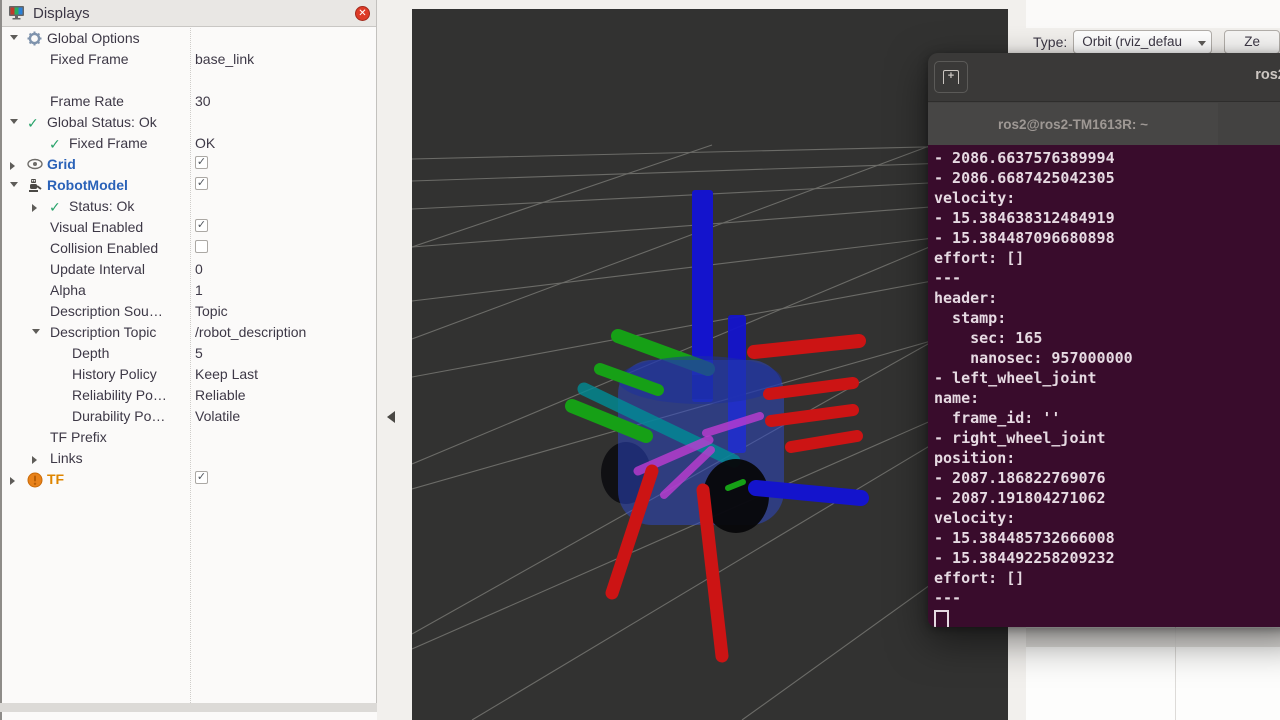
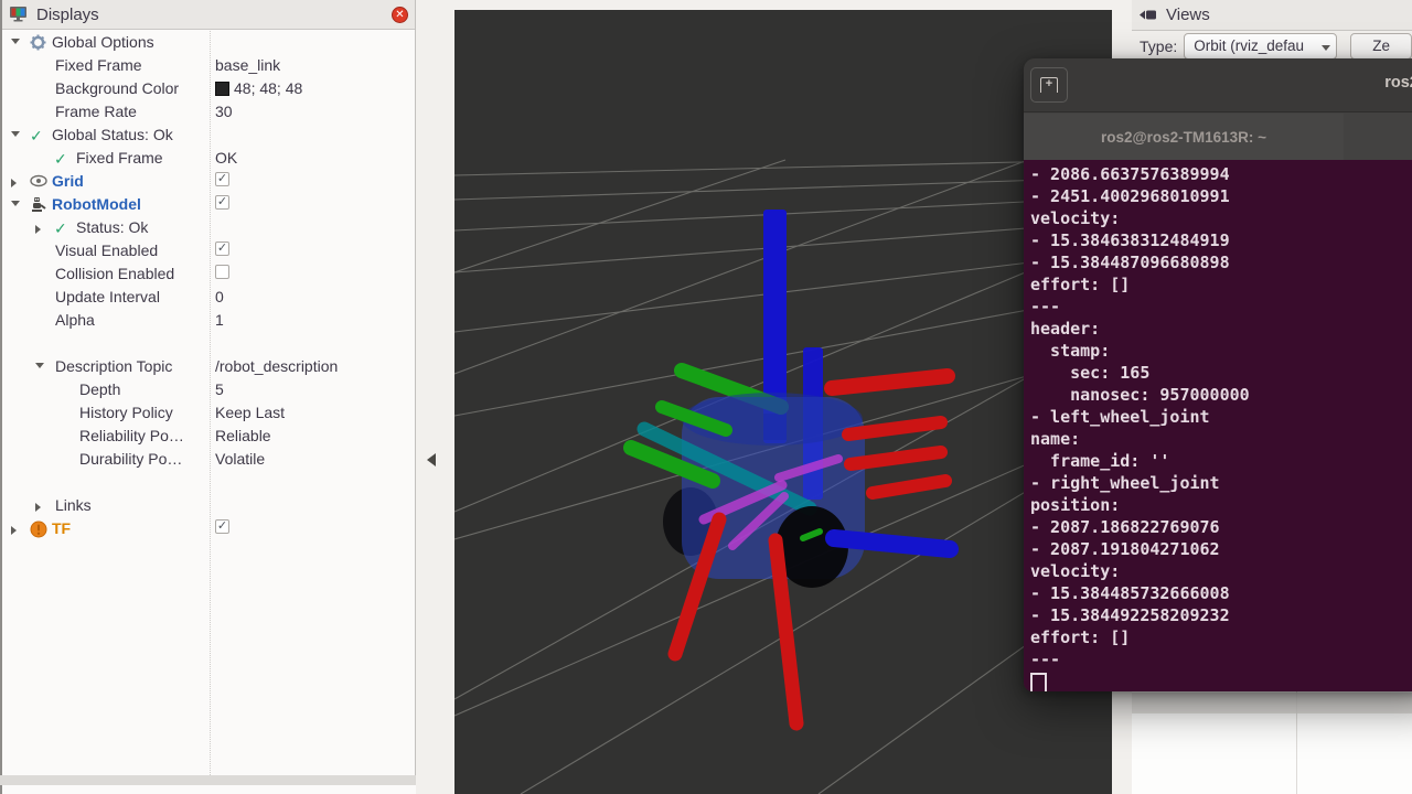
  Displays
  ✕
  Global Options
  Fixed Frame
  base_link
+ Background Color
+ 48; 48; 48
  Frame Rate
  30
  ✓
  Global Status: Ok
  ✓
  Fixed Frame
  OK
  Grid
  ✓
  RobotModel
  ✓
  ✓
  Status: Ok
  Visual Enabled
  ✓
  Collision Enabled
  Update Interval
  0
  Alpha
  1
- Description Sou…
- Topic
  Description Topic
  /robot_description
  Depth
  5
  History Policy
  Keep Last
  Reliability Po…
  Reliable
  Durability Po…
  Volatile
- TF Prefix
  Links
  TF
  ✓
+ Views
  Type:
  Orbit (rviz_defau
  Ze
  +
  ros2@ros2-TM1613R: ~
  - 2086.6637576389994
- - 2086.6687425042305
+ - 2451.4002968010991
  velocity:
  - 15.384638312484919
  - 15.384487096680898
  effort: []
  ---
  header:
  stamp:
  sec: 165
  nanosec: 957000000
  - left_wheel_joint
  name:
  frame_id: ''
  - right_wheel_joint
  position:
  - 2087.186822769076
  - 2087.191804271062
  velocity:
  - 15.384485732666008
  - 15.384492258209232
  effort: []
  ---
